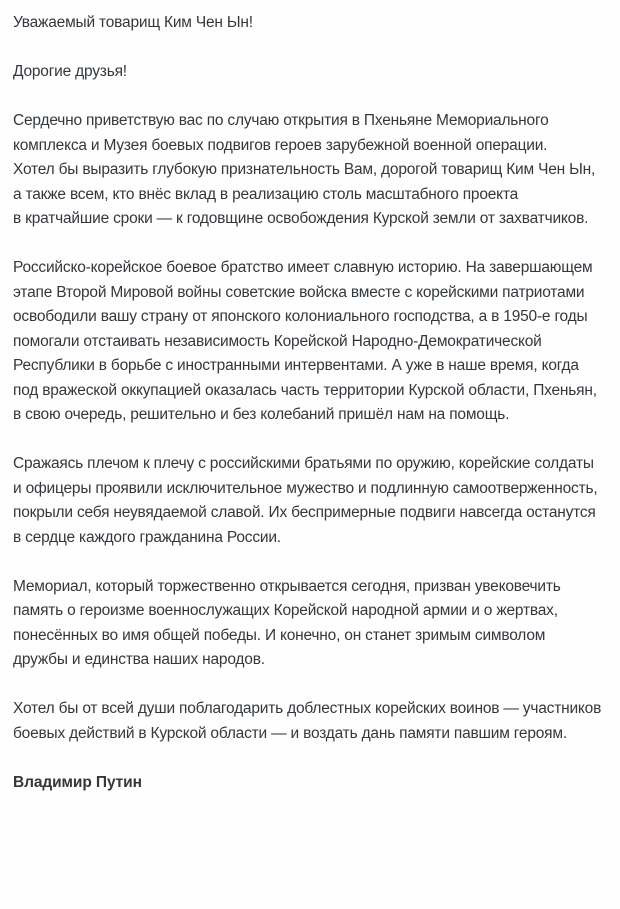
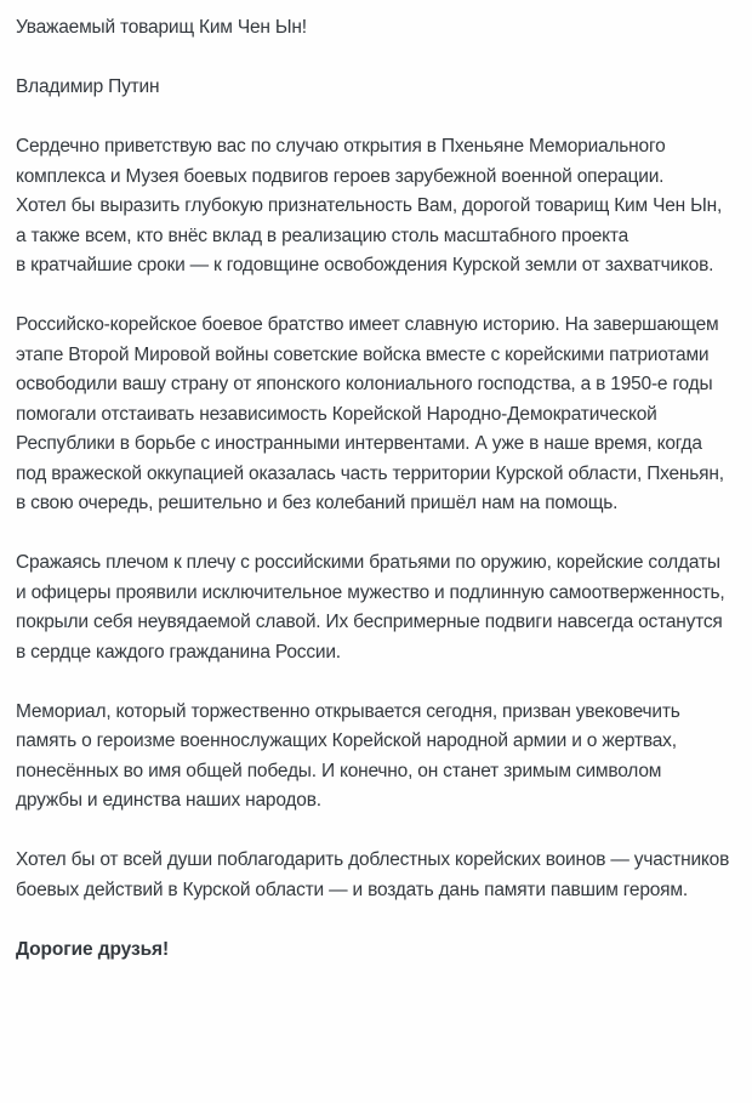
  Уважаемый товарищ Ким Чен Ын!
- Дорогие друзья!
+ Владимир Путин
  Сердечно приветствую вас по случаю открытия в Пхеньяне Мемориального
  комплекса и Музея боевых подвигов героев зарубежной военной операции.
  Хотел бы выразить глубокую признательность Вам, дорогой товарищ Ким Чен Ын,
  а также всем, кто внёс вклад в реализацию столь масштабного проекта
  в кратчайшие сроки — к годовщине освобождения Курской земли от захватчиков.
  Российско-корейское боевое братство имеет славную историю. На завершающем
  этапе Второй Мировой войны советские войска вместе с корейскими патриотами
  освободили вашу страну от японского колониального господства, а в 1950-е годы
  помогали отстаивать независимость Корейской Народно-Демократической
  Республики в борьбе с иностранными интервентами. А уже в наше время, когда
  под вражеской оккупацией оказалась часть территории Курской области, Пхеньян,
  в свою очередь, решительно и без колебаний пришёл нам на помощь.
  Сражаясь плечом к плечу с российскими братьями по оружию, корейские солдаты
  и офицеры проявили исключительное мужество и подлинную самоотверженность,
  покрыли себя неувядаемой славой. Их беспримерные подвиги навсегда останутся
  в сердце каждого гражданина России.
  Мемориал, который торжественно открывается сегодня, призван увековечить
  память о героизме военнослужащих Корейской народной армии и о жертвах,
  понесённых во имя общей победы. И конечно, он станет зримым символом
  дружбы и единства наших народов.
  Хотел бы от всей души поблагодарить доблестных корейских воинов — участников
  боевых действий в Курской области — и воздать дань памяти павшим героям.
- Владимир Путин
+ Дорогие друзья!
